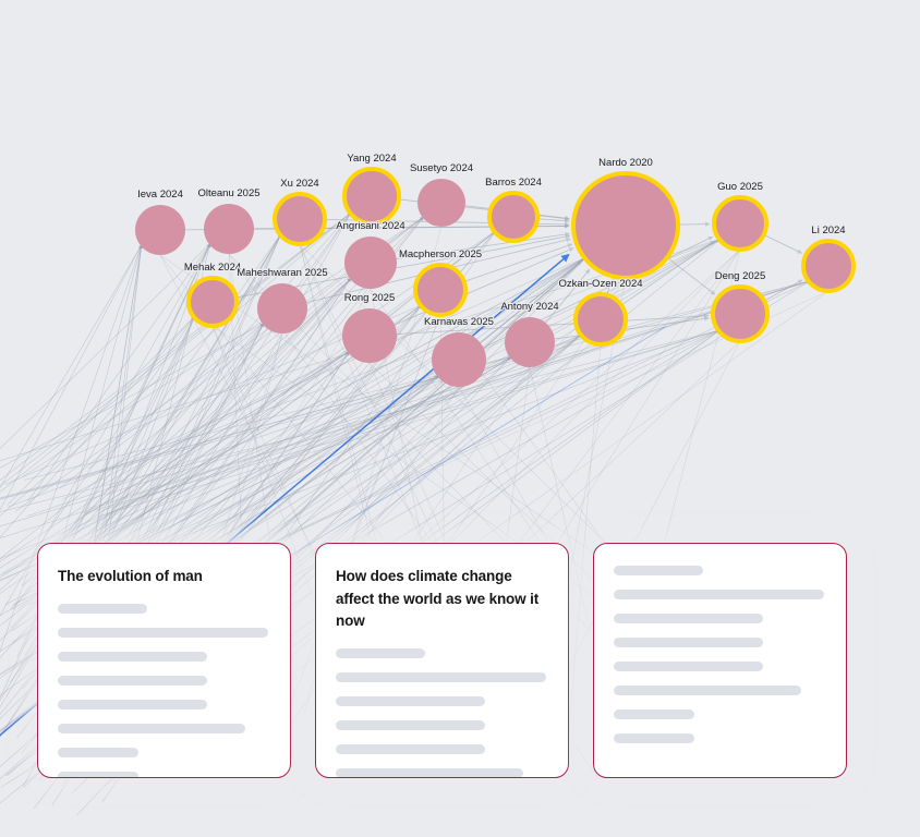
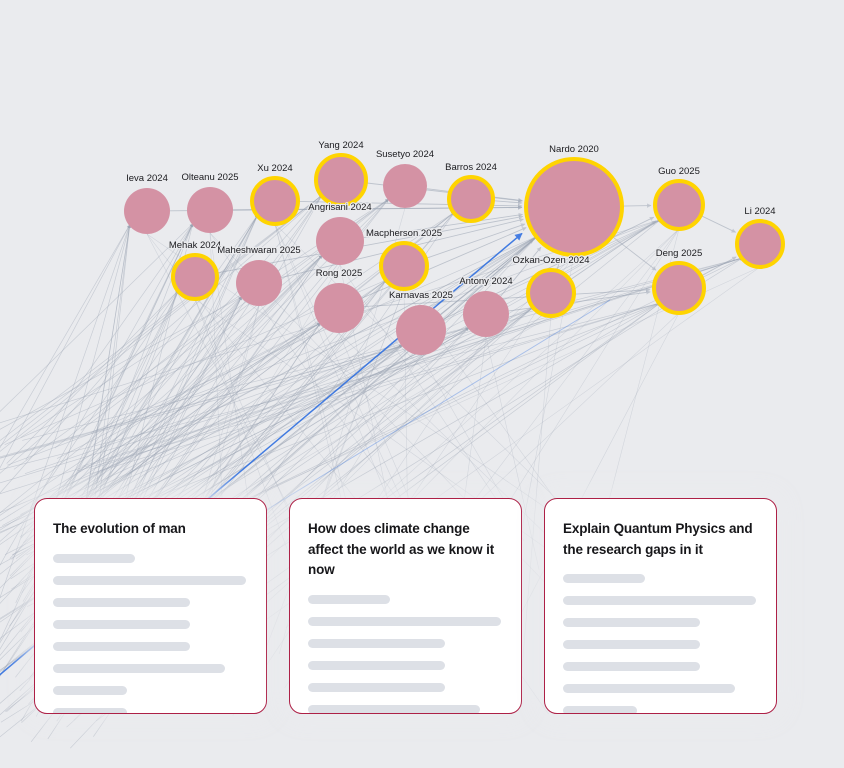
  Ieva 2024
  Olteanu 2025
  Xu 2024
  Yang 2024
  Susetyo 2024
  Barros 2024
  Nardo 2020
  Guo 2025
  Li 2024
  Mehak 2024
  Maheshwaran 2025
  Angrisani 2024
  Macpherson 2025
  Rong 2025
  Karnavas 2025
  Antony 2024
  Ozkan-Ozen 2024
  Deng 2025
  The evolution of man
  How does climate change affect the world as we know it now
+ Explain Quantum Physics and the research gaps in it
